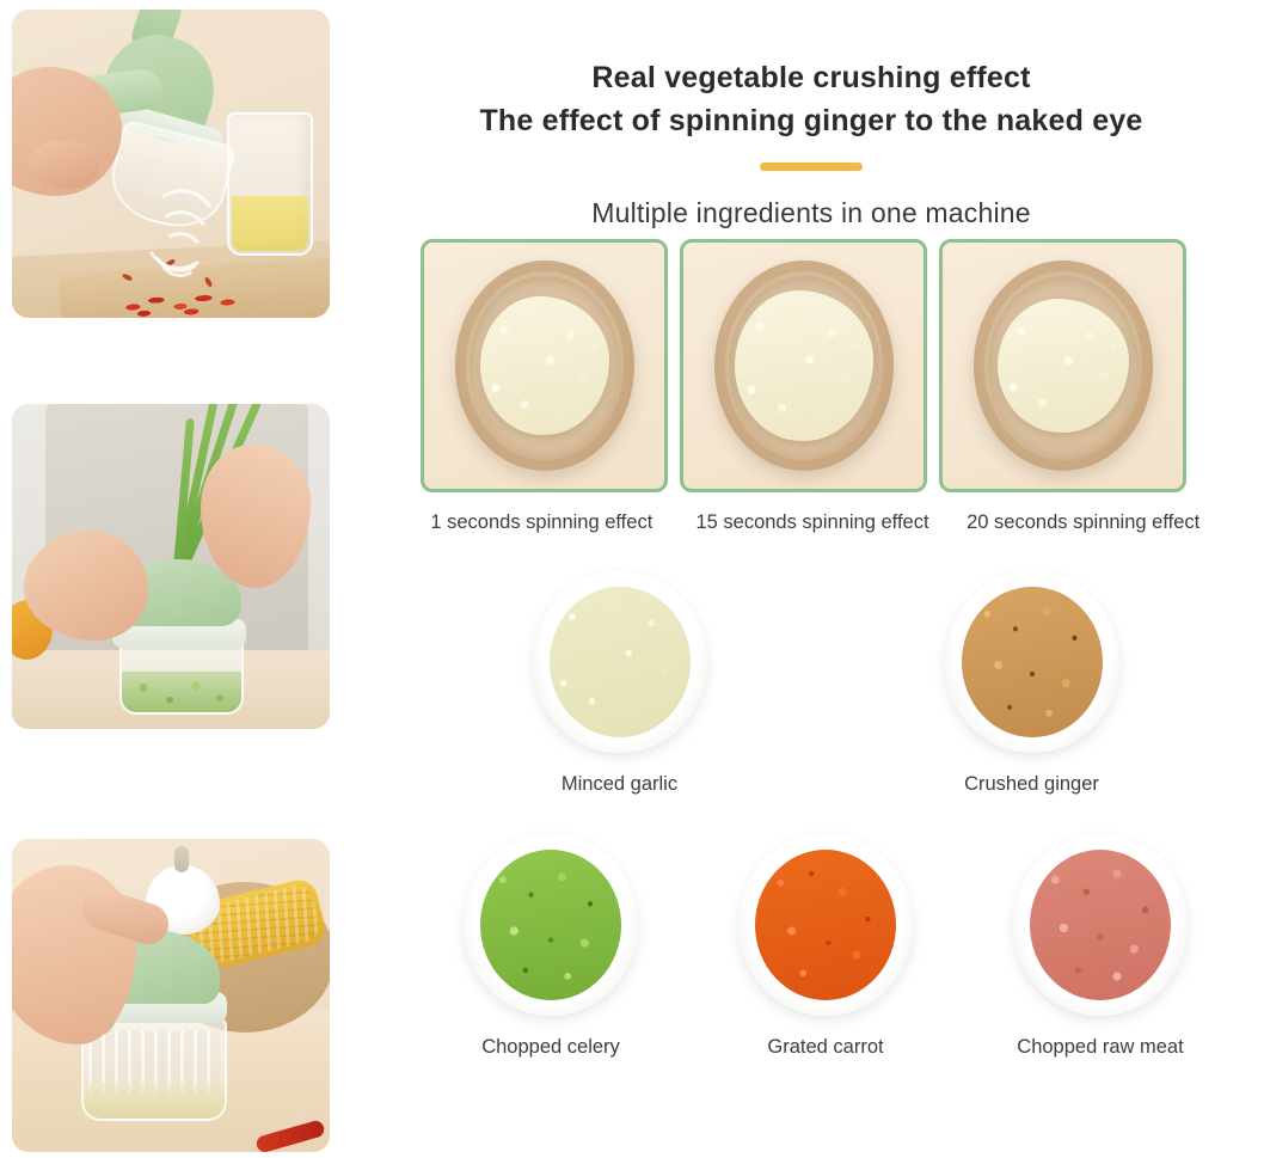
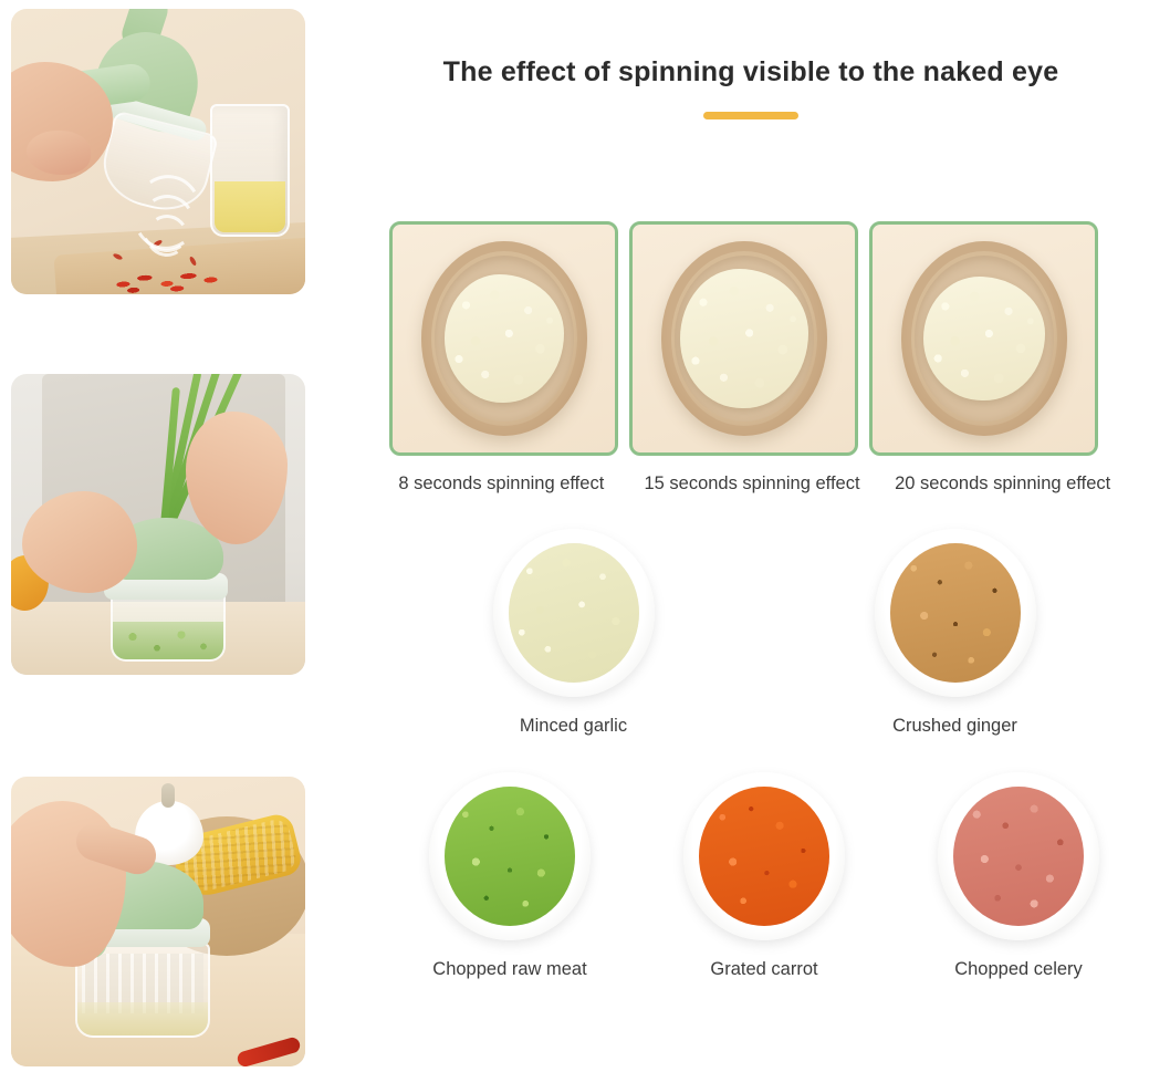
- Real vegetable crushing effect
- The effect of spinning ginger to the naked eye
+ The effect of spinning visible to the naked eye
- Multiple ingredients in one machine
- 1 seconds spinning effect
+ 8 seconds spinning effect
  15 seconds spinning effect
  20 seconds spinning effect
  Minced garlic
  Crushed ginger
- Chopped celery
+ Chopped raw meat
  Grated carrot
- Chopped raw meat
+ Chopped celery
